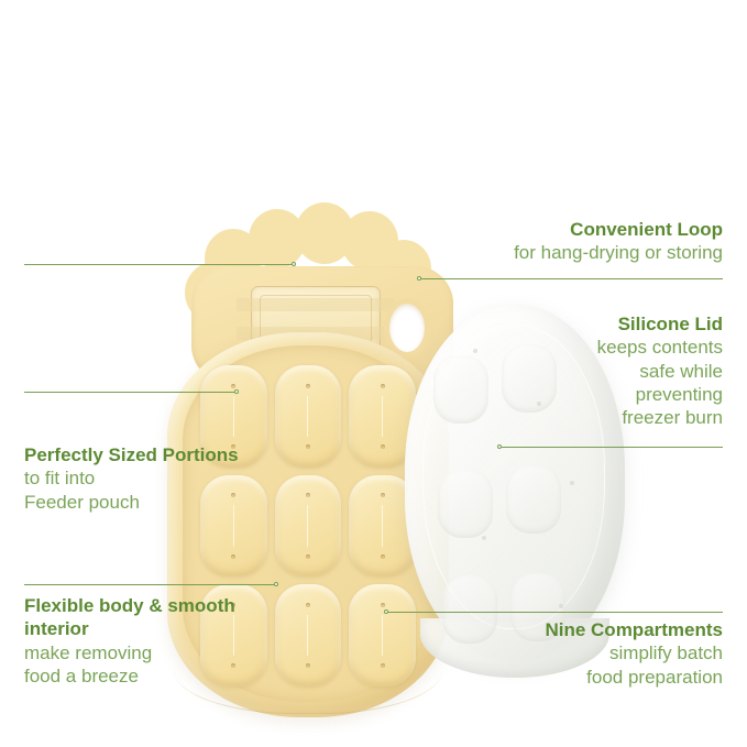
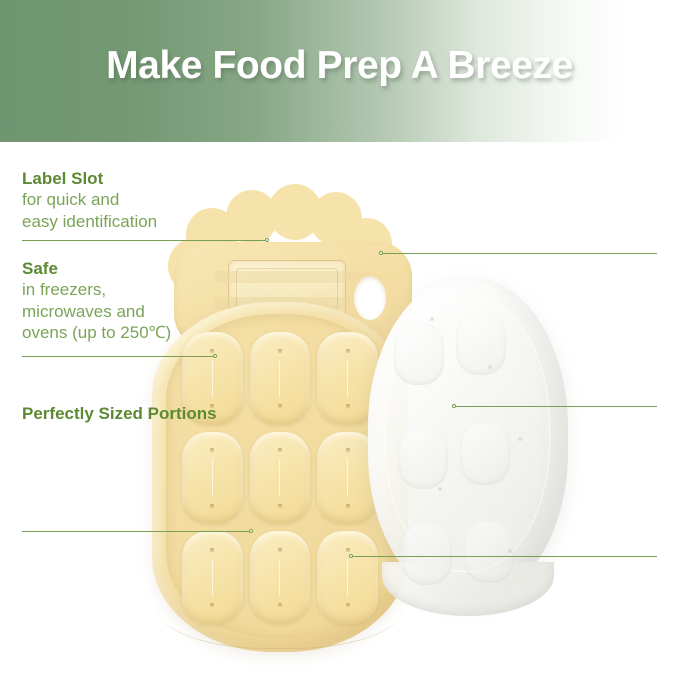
+ Make Food Prep A Breeze
+ Label Slot
+ for quick and
+ easy identification
+ Safe
+ in freezers,
+ microwaves and
+ ovens (up to 250℃)
  Perfectly Sized Portions
- to fit into
- Feeder pouch
- Flexible body & smooth interior
- make removing
- food a breeze
- Convenient Loop
- for hang-drying or storing
- Silicone Lid
- keeps contents
- safe while
- preventing
- freezer burn
- Nine Compartments
- simplify batch
- food preparation
